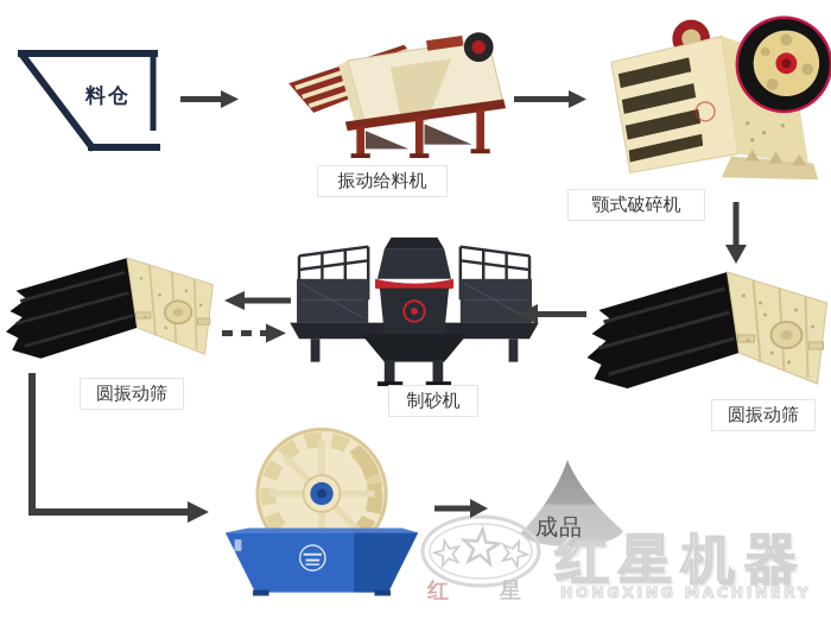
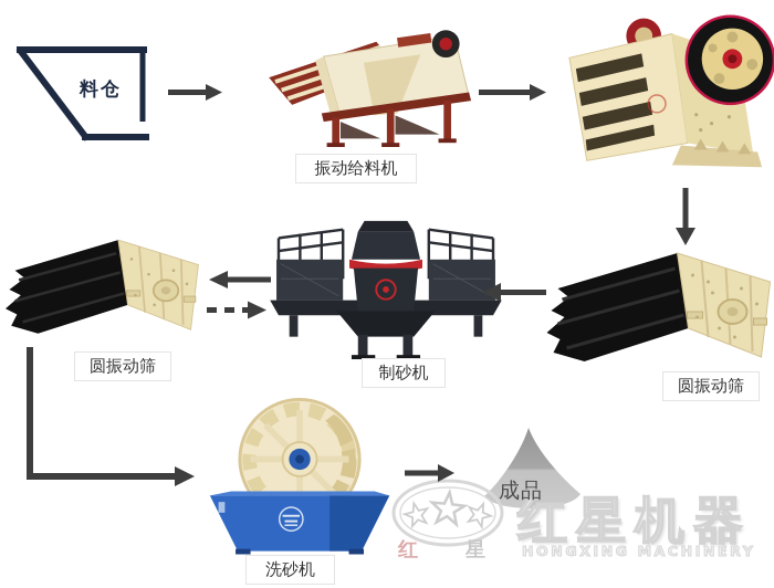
  红
  星
  红星机器
  HONGXING MACHINERY
  成品
  料仓
  振动给料机
- 颚式破碎机
  圆振动筛
  制砂机
  圆振动筛
+ 洗砂机
